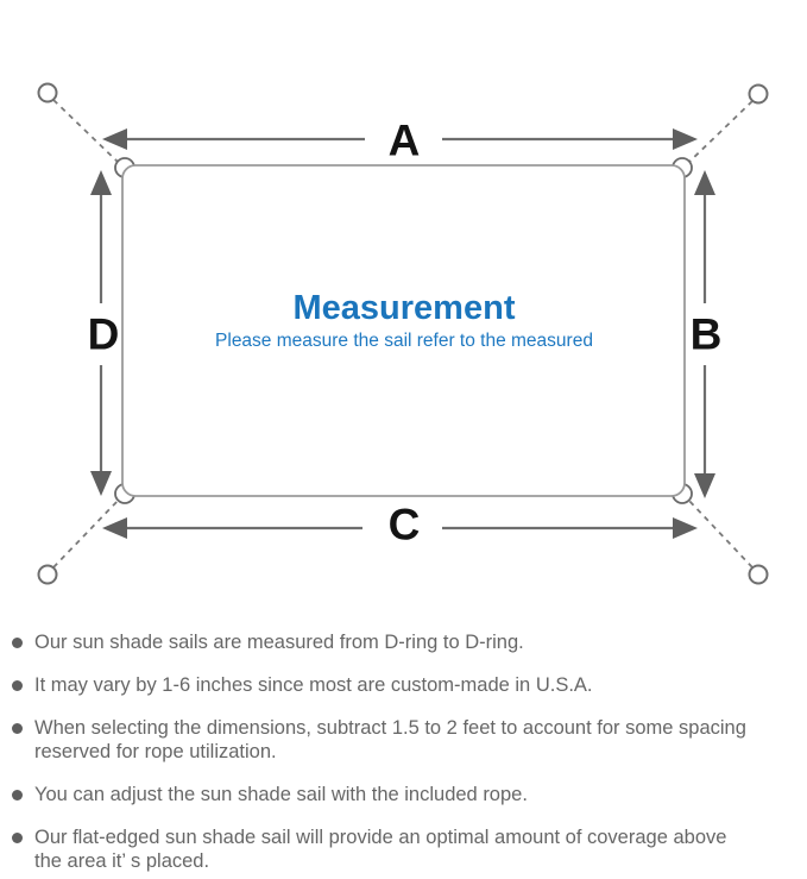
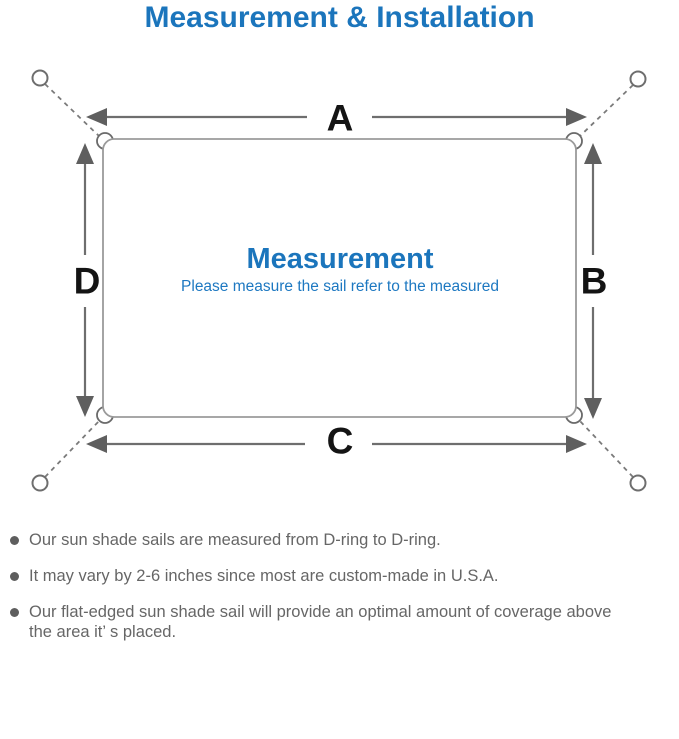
+ Measurement & Installation
  A
  B
  C
  D
  Measurement
  Please measure the sail refer to the measured
  Our sun shade sails are measured from D-ring to D-ring.
- It may vary by 1-6 inches since most are custom-made in U.S.A.
+ It may vary by 2-6 inches since most are custom-made in U.S.A.
- When selecting the dimensions, subtract 1.5 to 2 feet to account for some spacing
- reserved for rope utilization.
- You can adjust the sun shade sail with the included rope.
  Our flat-edged sun shade sail will provide an optimal amount of coverage above
  the area it’ s placed.
